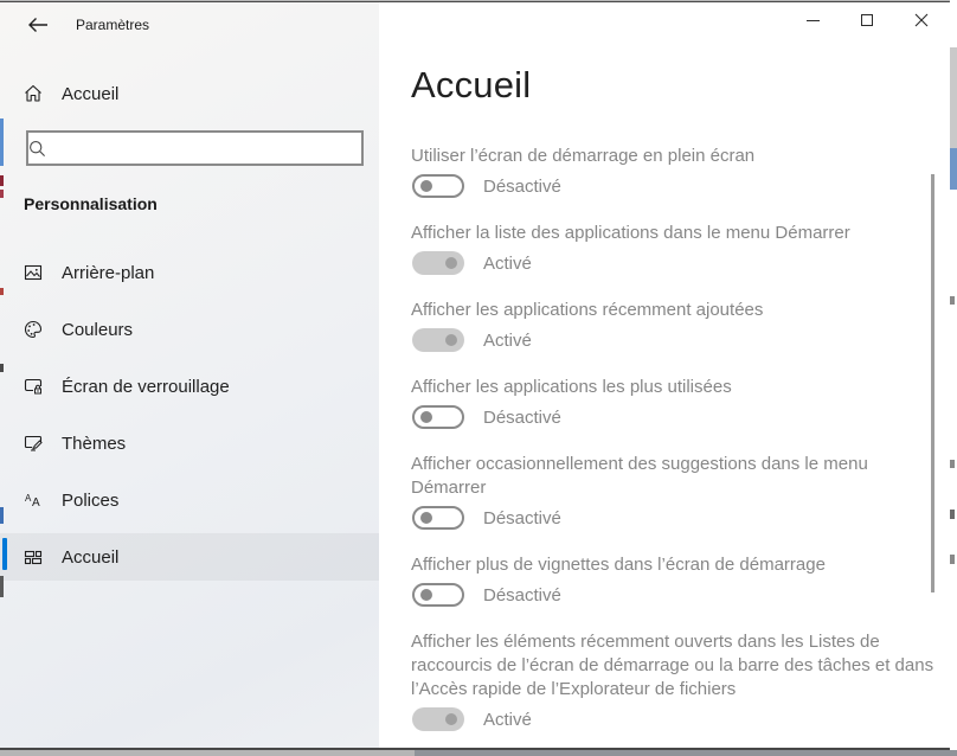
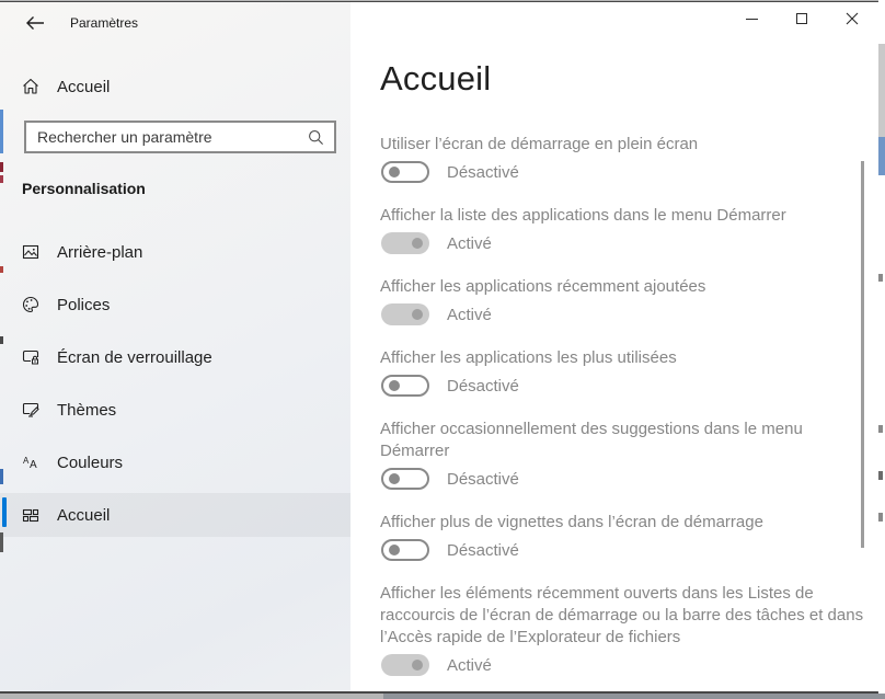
  Paramètres
  Accueil
+ Rechercher un paramètre
  Personnalisation
  Arrière-plan
- Couleurs
+ Polices
  Écran de verrouillage
  Thèmes
  A
  A
- Polices
+ Couleurs
  Accueil
  Accueil
  Utiliser l’écran de démarrage en plein écran
  Désactivé
  Afficher la liste des applications dans le menu Démarrer
  Activé
  Afficher les applications récemment ajoutées
  Activé
  Afficher les applications les plus utilisées
  Désactivé
  Afficher occasionnellement des suggestions dans le menu Démarrer
  Désactivé
  Afficher plus de vignettes dans l’écran de démarrage
  Désactivé
  Afficher les éléments récemment ouverts dans les Listes de raccourcis de l’écran de démarrage ou la barre des tâches et dans l’Accès rapide de l’Explorateur de fichiers
  Activé
